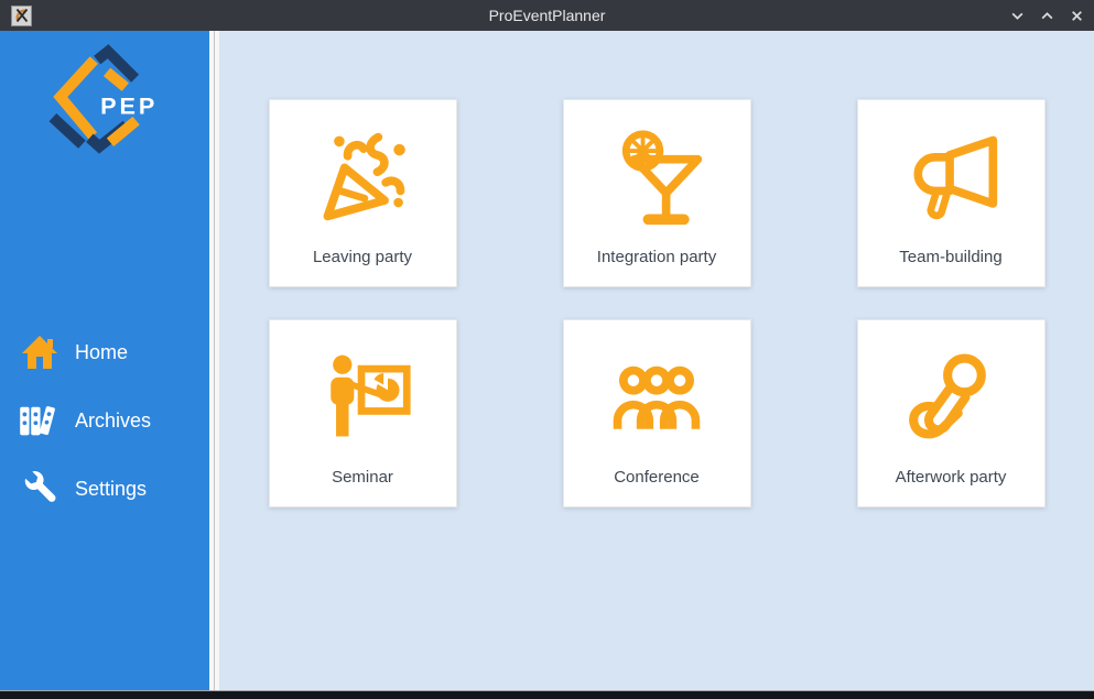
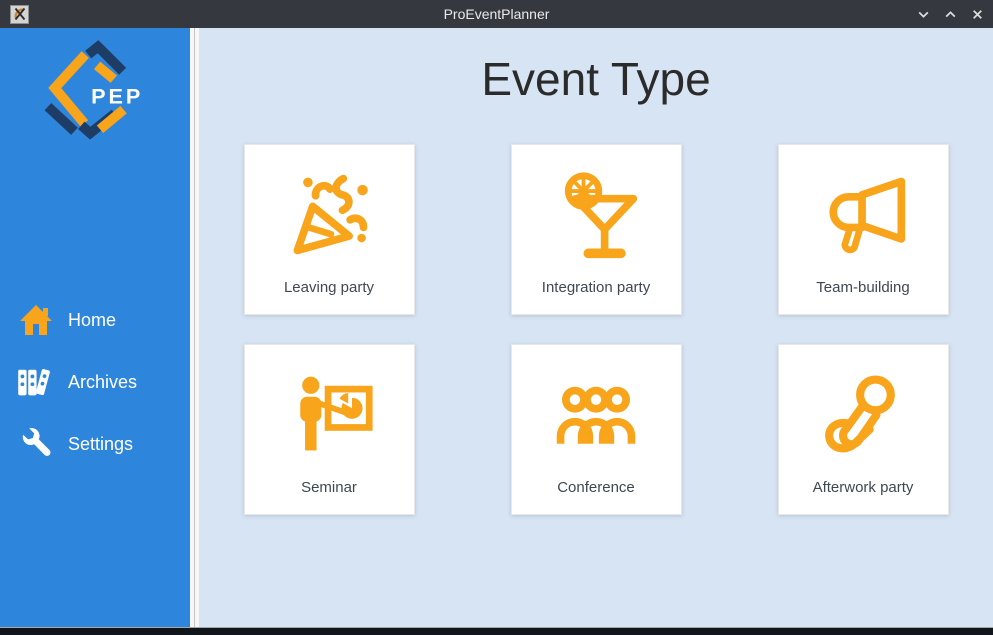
  ProEventPlanner
  PEP
  Home
  Archives
  Settings
+ Event Type
  Leaving party
  Integration party
  Team-building
  Seminar
  Conference
  Afterwork party
